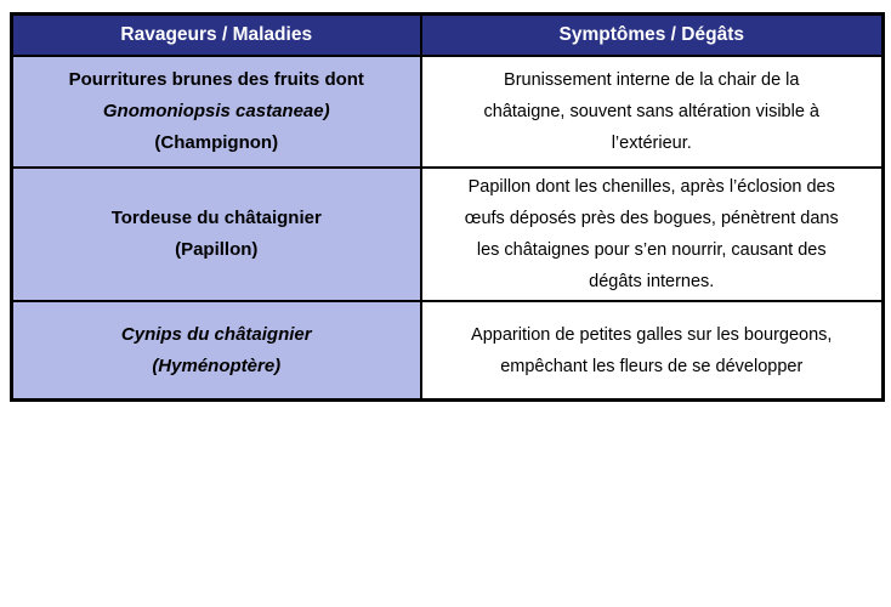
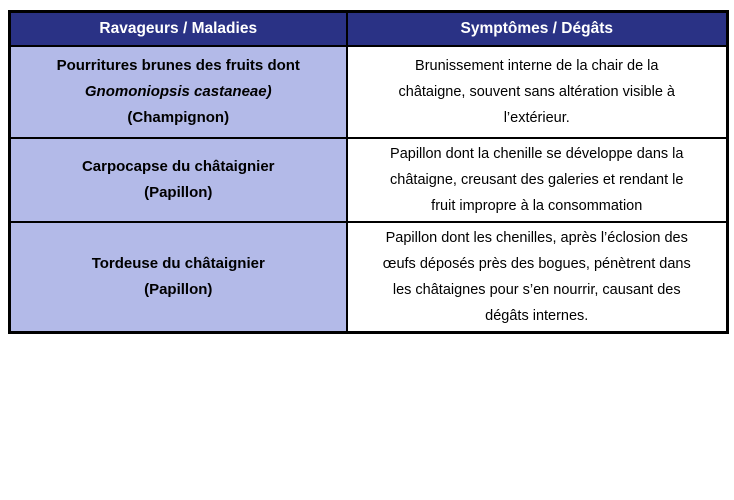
  Ravageurs / Maladies	Symptômes / Dégâts
  Pourritures brunes des fruits dont Gnomoniopsis castaneae) (Champignon)	Brunissement interne de la chair de la châtaigne, souvent sans altération visible à l’extérieur.
+ Carpocapse du châtaignier (Papillon)	Papillon dont la chenille se développe dans la châtaigne, creusant des galeries et rendant le fruit impropre à la consommation
  Tordeuse du châtaignier (Papillon)	Papillon dont les chenilles, après l’éclosion des œufs déposés près des bogues, pénètrent dans les châtaignes pour s’en nourrir, causant des dégâts internes.
- Cynips du châtaignier (Hyménoptère)	Apparition de petites galles sur les bourgeons, empêchant les fleurs de se développer
